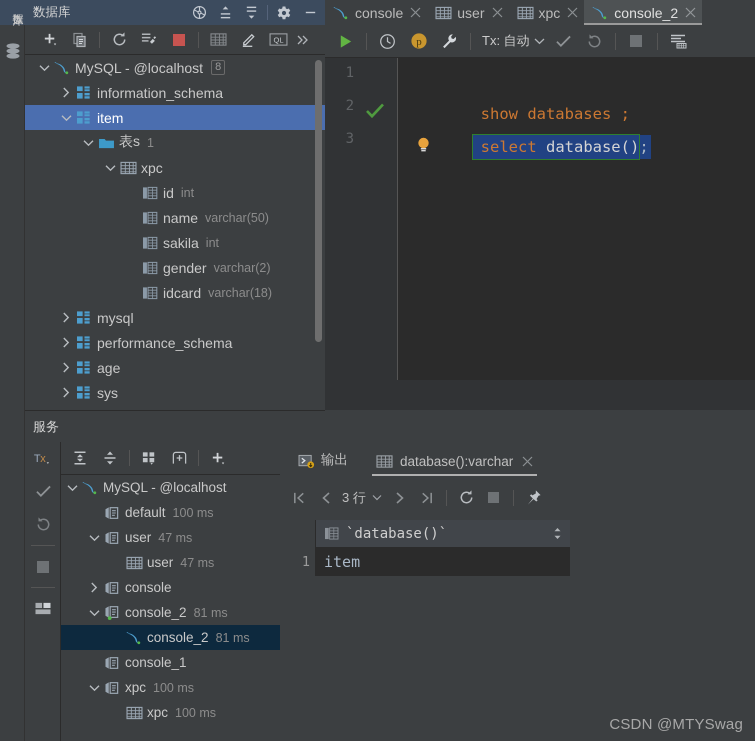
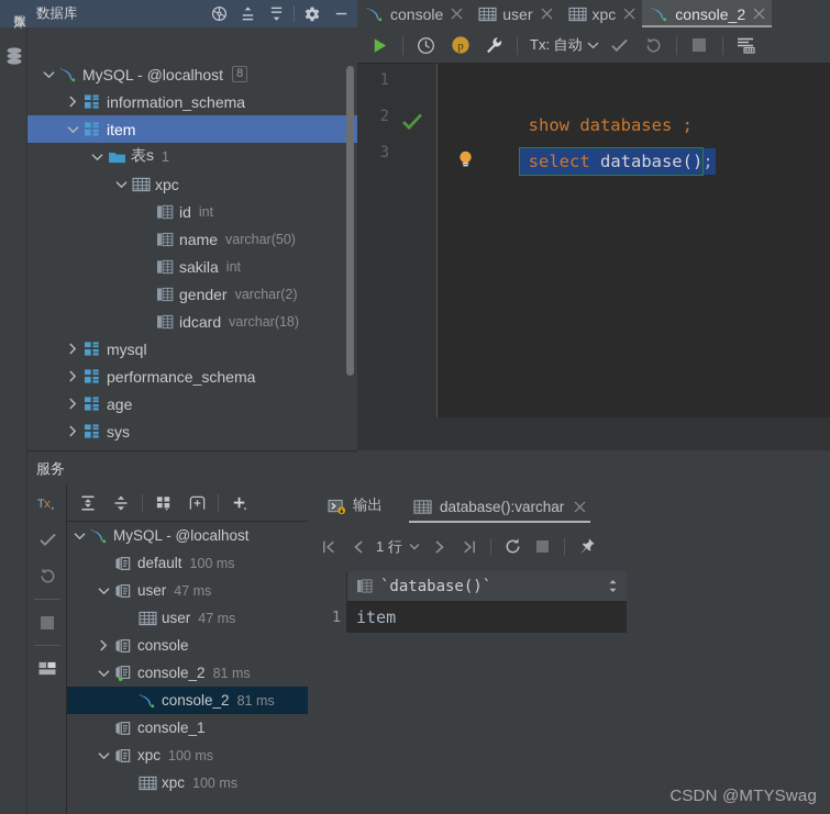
  数据库
- QL
  MySQL - @localhost
  8
  information_schema
  item
  表s
  1
  xpc
  id
  int
  name
  varchar(50)
  sakila
  int
  gender
  varchar(2)
  idcard
  varchar(18)
  mysql
  performance_schema
  age
  sys
  服务
  T
  x
  MySQL - @localhost
  default
  100 ms
  user
  47 ms
  user
  47 ms
  console
  console_2
  81 ms
  console_2
  81 ms
  console_1
  xpc
  100 ms
  xpc
  100 ms
  console
  user
  xpc
  console_2
  p
  Tx: 自动
  1
  2
  3
  show databases ;
  select database();
  输出
  database():varchar
- 3 行
+ 1 行
  `database()`
  1
  item
  CSDN @MTYSwag
